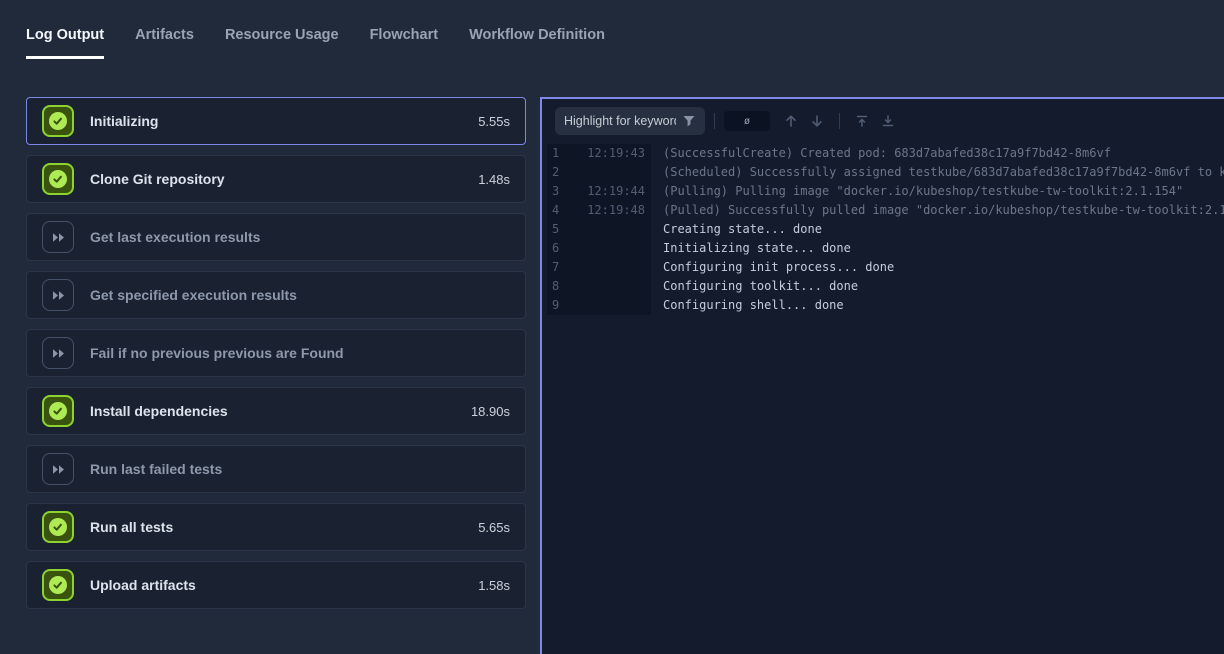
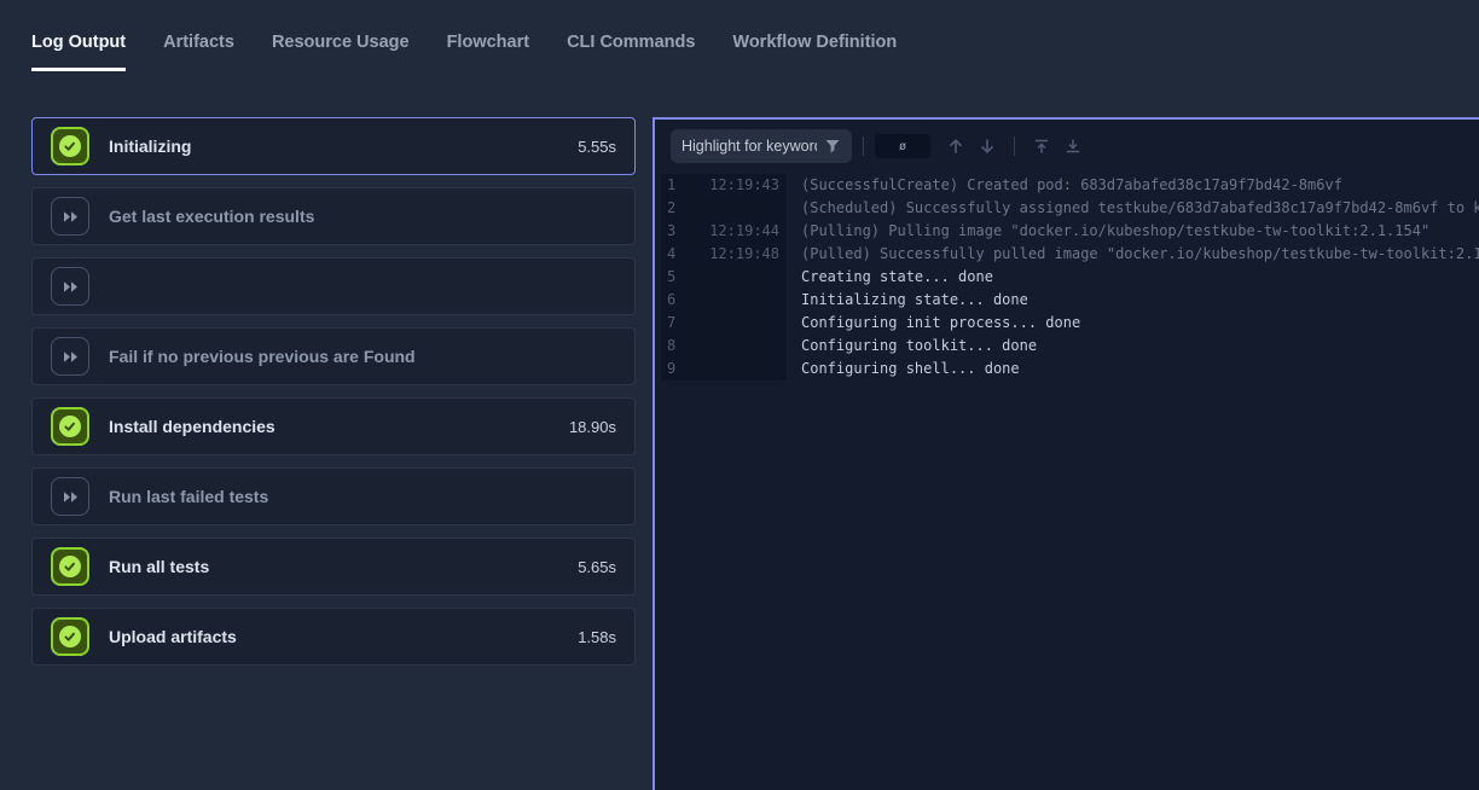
  Log Output
  Artifacts
  Resource Usage
  Flowchart
+ CLI Commands
  Workflow Definition
  Initializing
  5.55s
- Clone Git repository
- 1.48s
  Get last execution results
- Get specified execution results
  Fail if no previous previous are Found
  Install dependencies
  18.90s
  Run last failed tests
  Run all tests
  5.65s
  Upload artifacts
  1.58s
  Highlight for keywor
  ø
  1
  12:19:43
  (SuccessfulCreate) Created pod: 683d7abafed38c17a9f7bd42-8m6vf
  2
  (Scheduled) Successfully assigned testkube/683d7abafed38c17a9f7bd42-8m6vf to k
  3
  12:19:44
  (Pulling) Pulling image "docker.io/kubeshop/testkube-tw-toolkit:2.1.154"
  4
  12:19:48
  (Pulled) Successfully pulled image "docker.io/kubeshop/testkube-tw-toolkit:2.1
  5
  Creating state... done
  6
  Initializing state... done
  7
  Configuring init process... done
  8
  Configuring toolkit... done
  9
  Configuring shell... done
